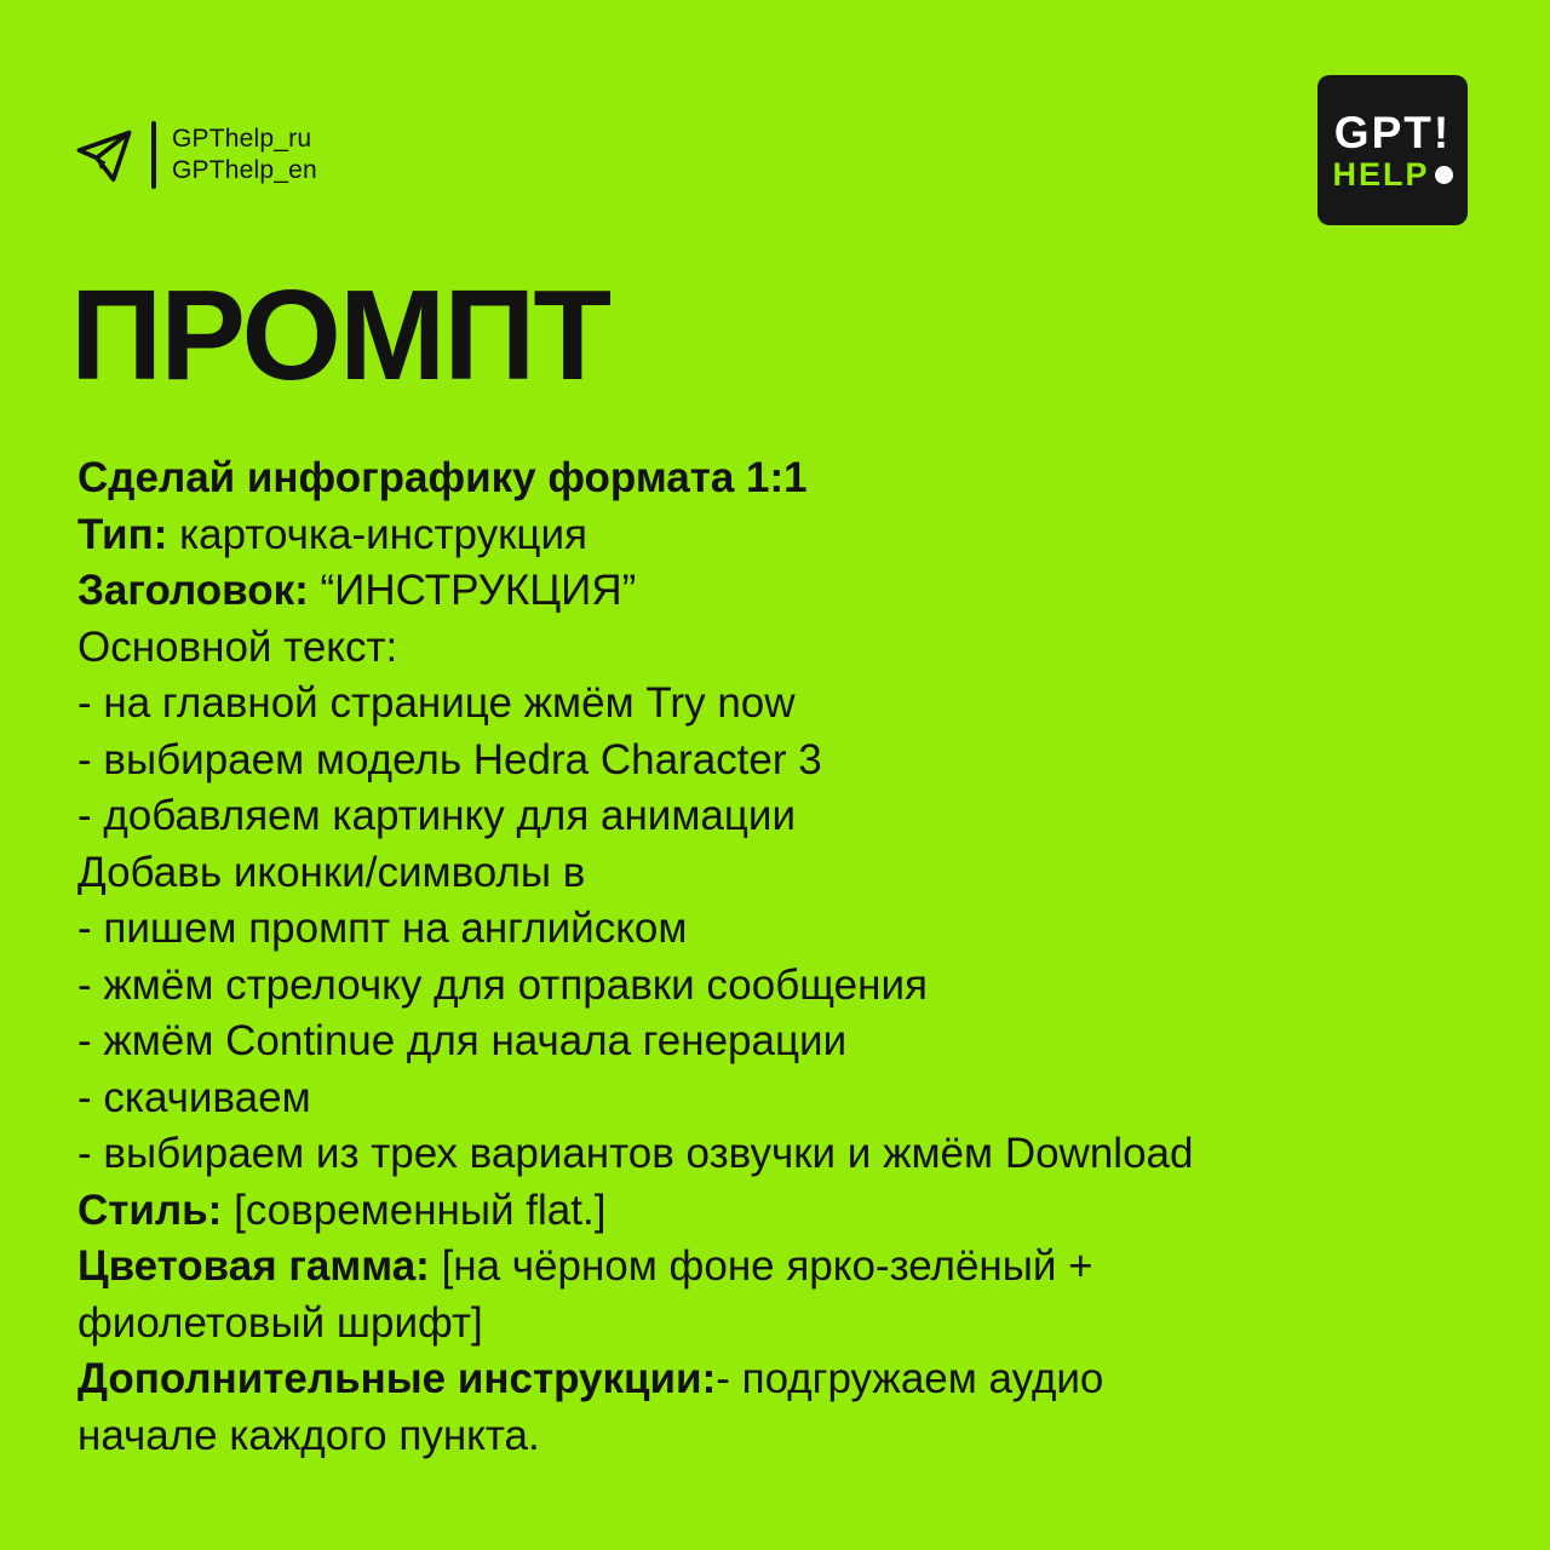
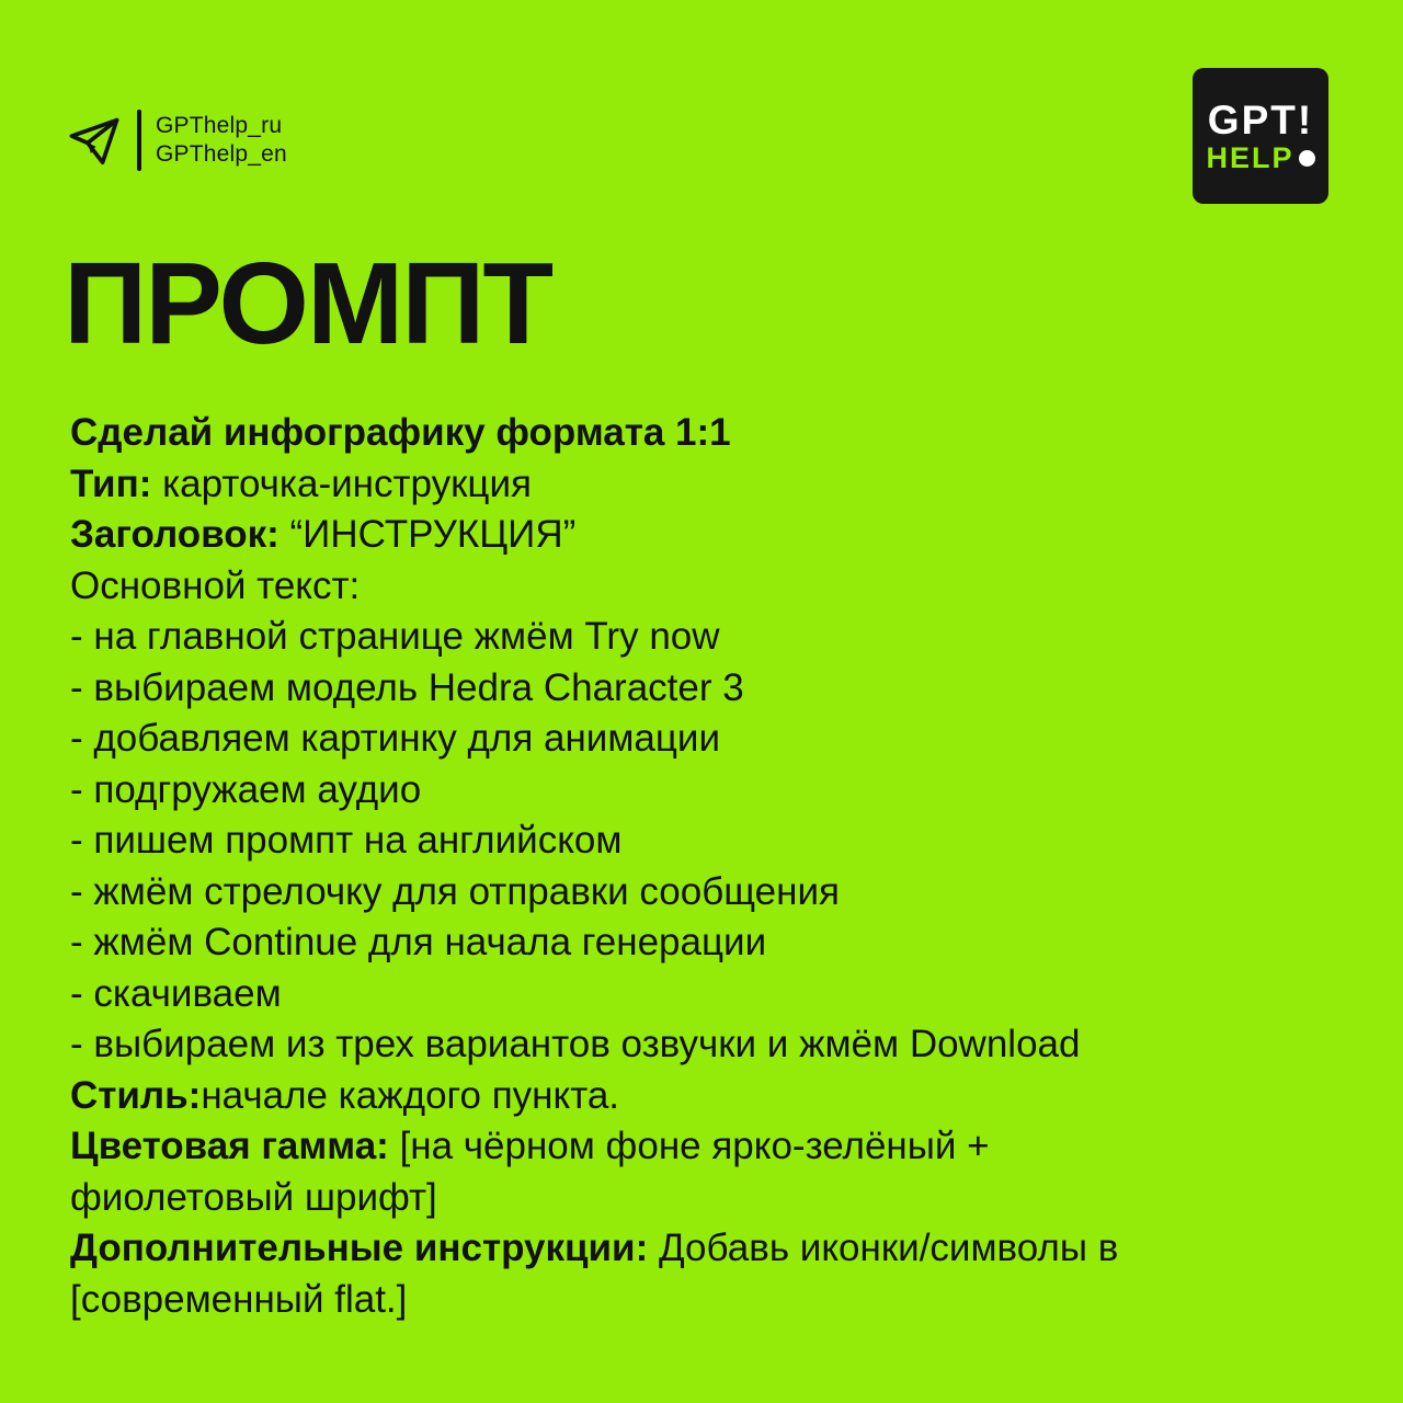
  GPThelp_ru
  GPThelp_en
  GPT!
  HELP
  ПРОМПТ
  Сделай инфографику формата 1:1
  Тип: карточка-инструкция
  Заголовок: “ИНСТРУКЦИЯ”
  Основной текст:
  - на главной странице жмём Try now
  - выбираем модель Hedra Character 3
  - добавляем картинку для анимации
- Добавь иконки/символы в
+ - подгружаем аудио
  - пишем промпт на английском
  - жмём стрелочку для отправки сообщения
  - жмём Continue для начала генерации
  - скачиваем
  - выбираем из трех вариантов озвучки и жмём Download
- Стиль: [современный flat.]
+ Стиль:начале каждого пункта.
  Цветовая гамма: [на чёрном фоне ярко-зелёный +
  фиолетовый шрифт]
- Дополнительные инструкции:- подгружаем аудио
+ Дополнительные инструкции: Добавь иконки/символы в
- начале каждого пункта.
+ [современный flat.]
